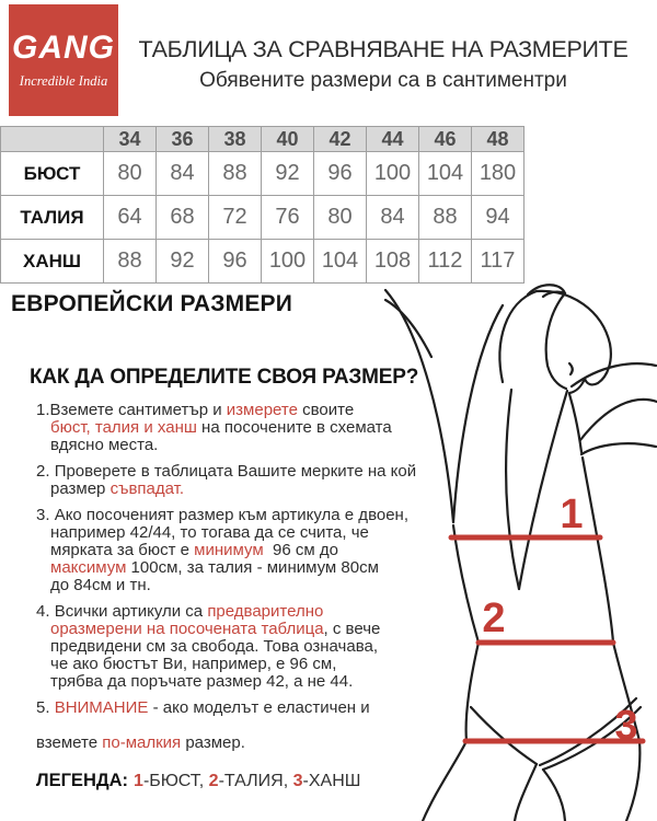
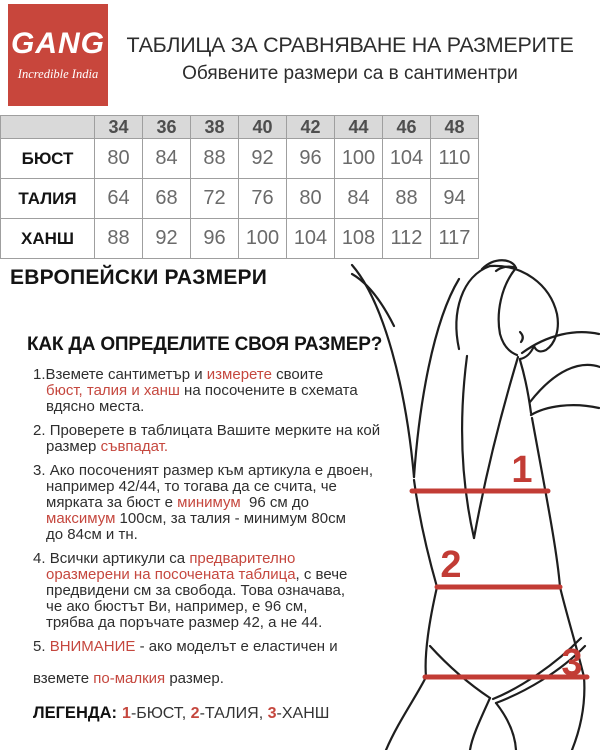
  GANG
  Incredible India
  ТАБЛИЦА ЗА СРАВНЯВАНЕ НА РАЗМЕРИТЕ
  Обявените размери са в сантиментри
  	34	36	38	40	42	44	46	48
- БЮСТ	80	84	88	92	96	100	104	180
+ БЮСТ	80	84	88	92	96	100	104	110
  ТАЛИЯ	64	68	72	76	80	84	88	94
  ХАНШ	88	92	96	100	104	108	112	117
  ЕВРОПЕЙСКИ РАЗМЕРИ
  КАК ДА ОПРЕДЕЛИТЕ СВОЯ РАЗМЕР?
  1.Вземете сантиметър и измерете своите
  бюст, талия и ханш на посочените в схемата
  вдясно места.
  2. Проверете в таблицата Вашите мерките на кой
  размер съвпадат.
  3. Ако посоченият размер към артикула е двоен,
  например 42/44, то тогава да се счита, че
  мярката за бюст е минимум 96 см до
  максимум 100см, за талия - минимум 80см
  до 84см и тн.
  4. Всички артикули са предварително
  оразмерени на посочената таблица, с вече
  предвидени см за свобода. Това означава,
  че ако бюстът Ви, например, е 96 см,
  трябва да поръчате размер 42, а не 44.
  5. ВНИМАНИЕ - ако моделът е еластичен и
  вземете по-малкия размер.
  ЛЕГЕНДА: 1-БЮСТ, 2-ТАЛИЯ, 3-ХАНШ
  1
  2
  3
